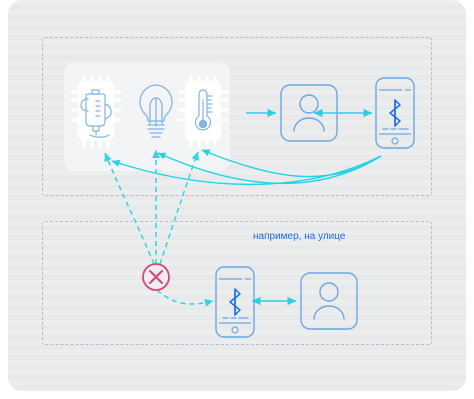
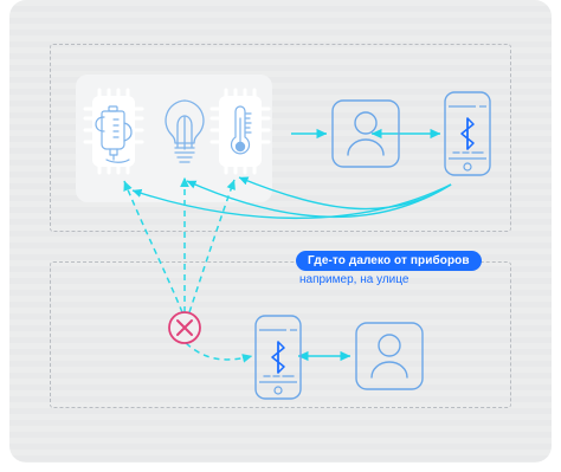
+ Где-то далеко от приборов
  например, на улице
